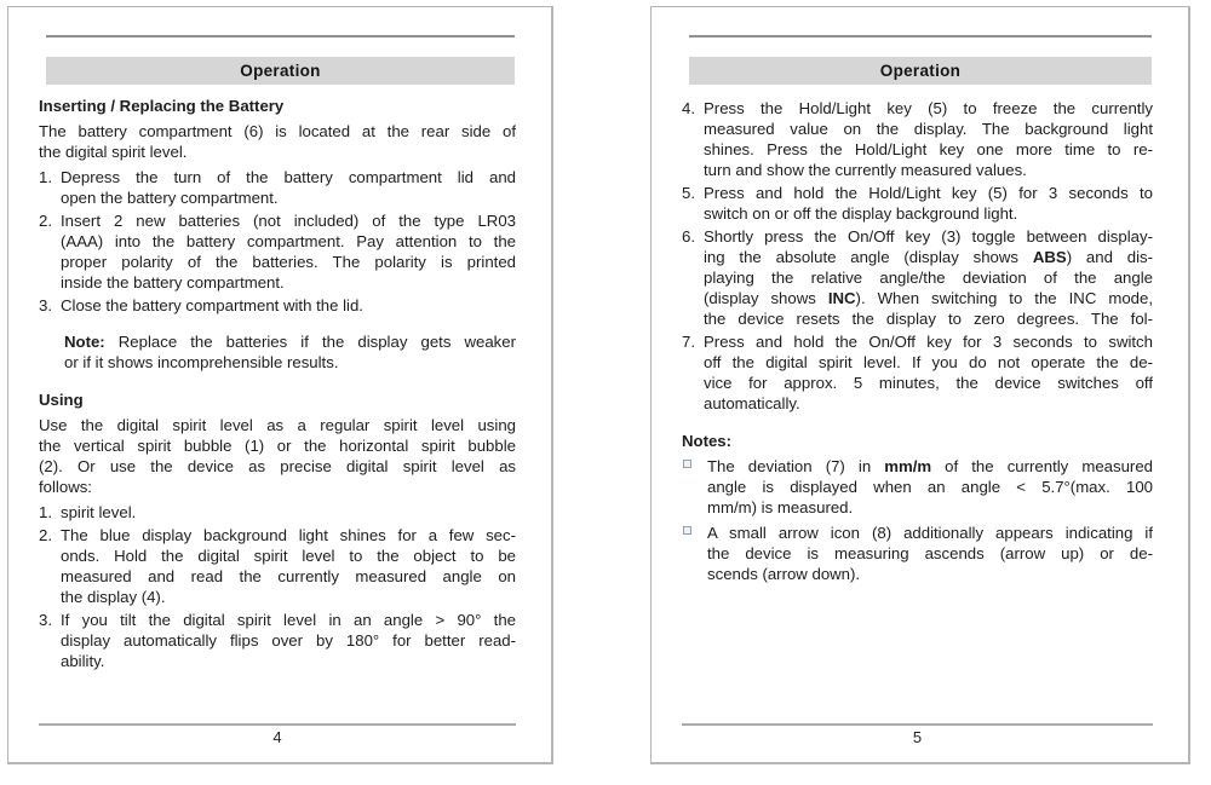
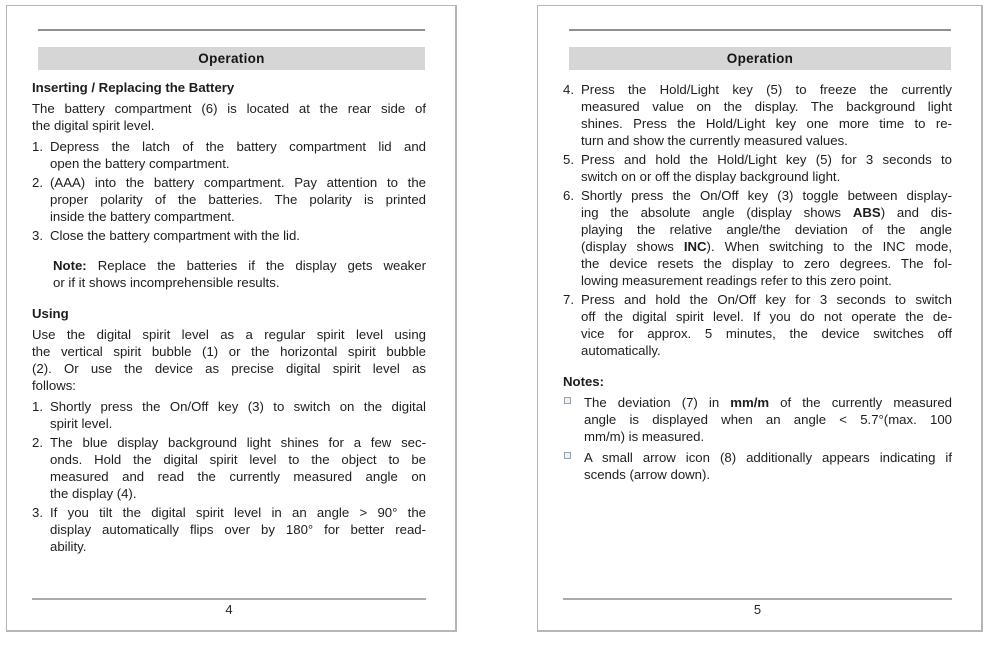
  Operation
  Inserting / Replacing the Battery
  The battery compartment (6) is located at the rear side of
  the digital spirit level.
  1.
- Depress the turn of the battery compartment lid and
+ Depress the latch of the battery compartment lid and
  open the battery compartment.
  2.
- Insert 2 new batteries (not included) of the type LR03
  (AAA) into the battery compartment. Pay attention to the
  proper polarity of the batteries. The polarity is printed
  inside the battery compartment.
  3.
  Close the battery compartment with the lid.
  Note: Replace the batteries if the display gets weaker
  or if it shows incomprehensible results.
  Using
  Use the digital spirit level as a regular spirit level using
  the vertical spirit bubble (1) or the horizontal spirit bubble
  (2). Or use the device as precise digital spirit level as
  follows:
  1.
+ Shortly press the On/Off key (3) to switch on the digital
  spirit level.
  2.
  The blue display background light shines for a few sec-
  onds. Hold the digital spirit level to the object to be
  measured and read the currently measured angle on
  the display (4).
  3.
  If you tilt the digital spirit level in an angle > 90° the
  display automatically flips over by 180° for better read-
  ability.
  4
  Operation
  4.
  Press the Hold/Light key (5) to freeze the currently
  measured value on the display. The background light
  shines. Press the Hold/Light key one more time to re-
  turn and show the currently measured values.
  5.
  Press and hold the Hold/Light key (5) for 3 seconds to
  switch on or off the display background light.
  6.
  Shortly press the On/Off key (3) toggle between display-
  ing the absolute angle (display shows ABS) and dis-
  playing the relative angle/the deviation of the angle
  (display shows INC). When switching to the INC mode,
  the device resets the display to zero degrees. The fol-
+ lowing measurement readings refer to this zero point.
  7.
  Press and hold the On/Off key for 3 seconds to switch
  off the digital spirit level. If you do not operate the de-
  vice for approx. 5 minutes, the device switches off
  automatically.
  Notes:
  The deviation (7) in mm/m of the currently measured
  angle is displayed when an angle < 5.7°(max. 100
  mm/m) is measured.
  A small arrow icon (8) additionally appears indicating if
- the device is measuring ascends (arrow up) or de-
  scends (arrow down).
  5
